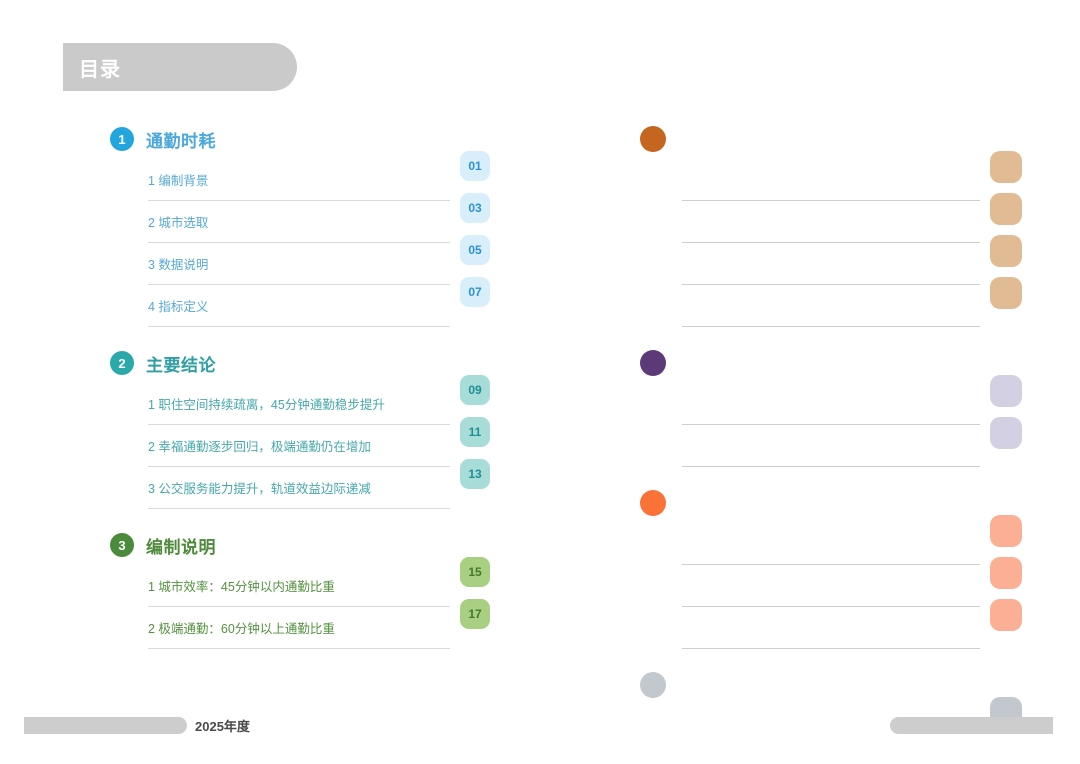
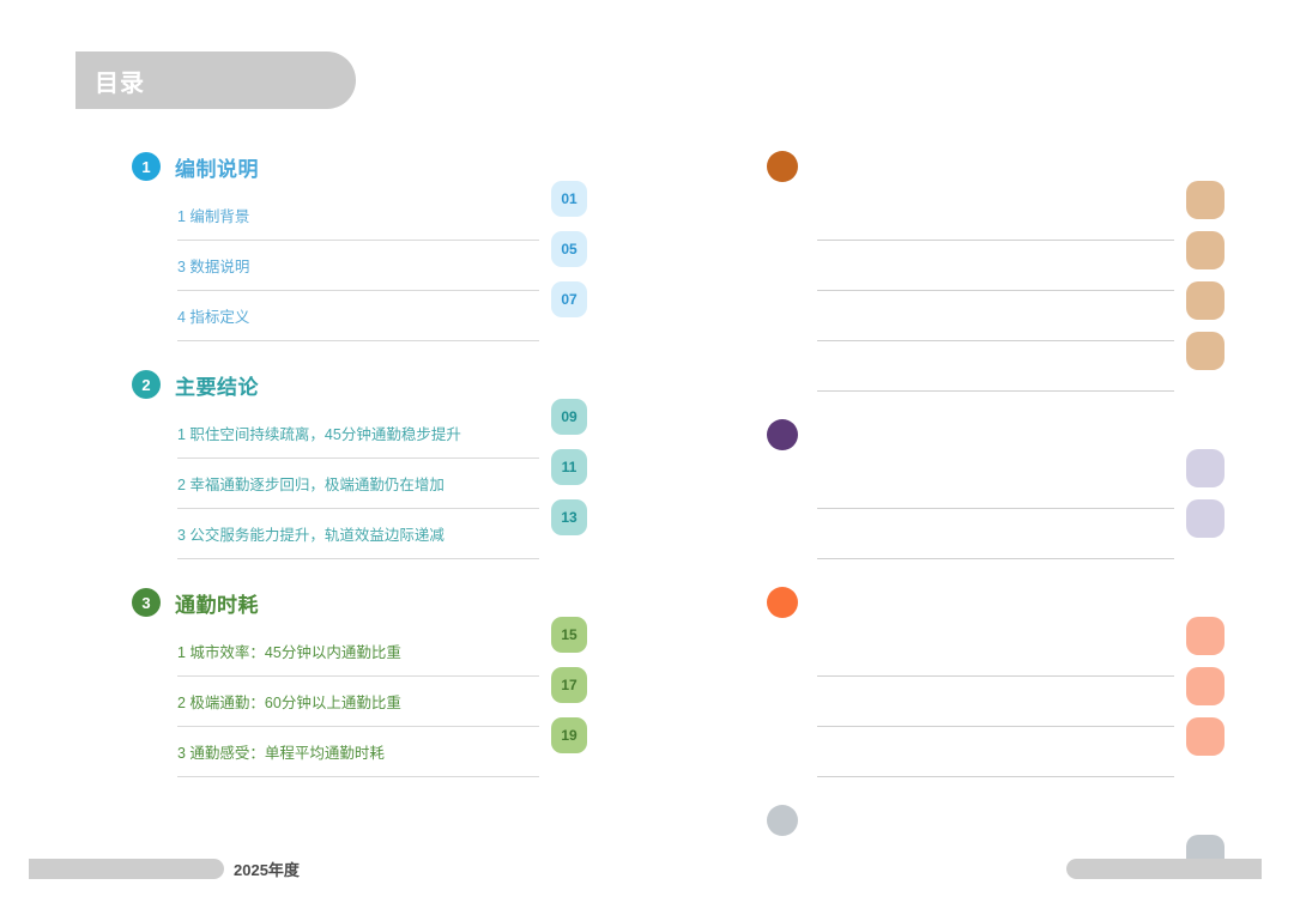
  目录
  1
- 通勤时耗
+ 编制说明
  1 编制背景
  01
- 2 城市选取
- 03
  3 数据说明
  05
  4 指标定义
  07
  2
  主要结论
  1 职住空间持续疏离，45分钟通勤稳步提升
  09
  2 幸福通勤逐步回归，极端通勤仍在增加
  11
  3 公交服务能力提升，轨道效益边际递减
  13
  3
- 编制说明
+ 通勤时耗
  1 城市效率：45分钟以内通勤比重
  15
  2 极端通勤：60分钟以上通勤比重
  17
+ 3 通勤感受：单程平均通勤时耗
+ 19
  2025年度
